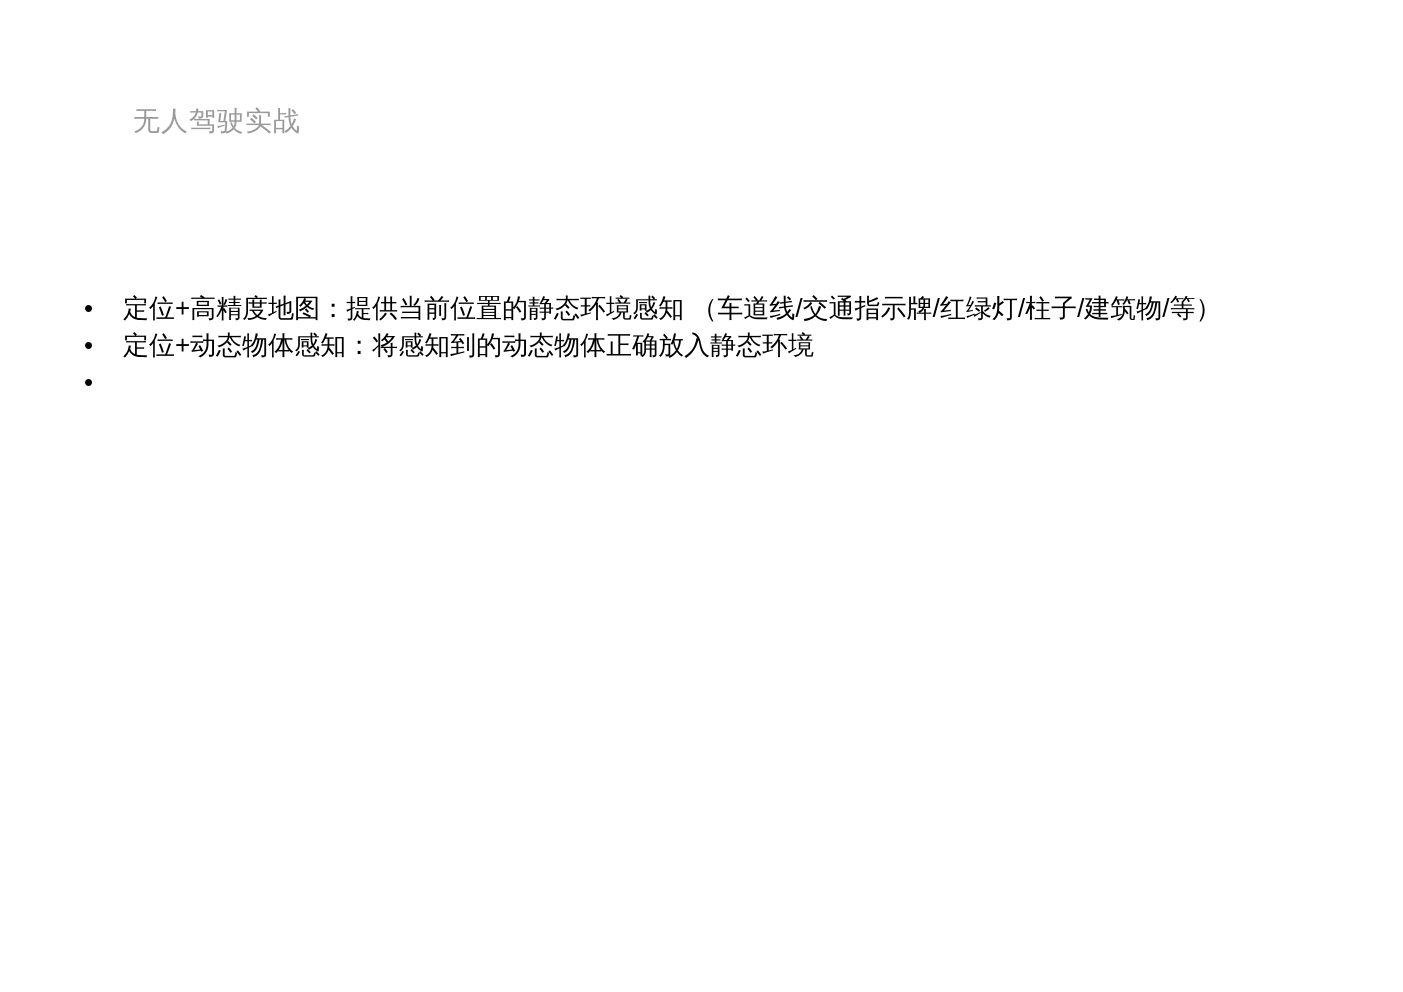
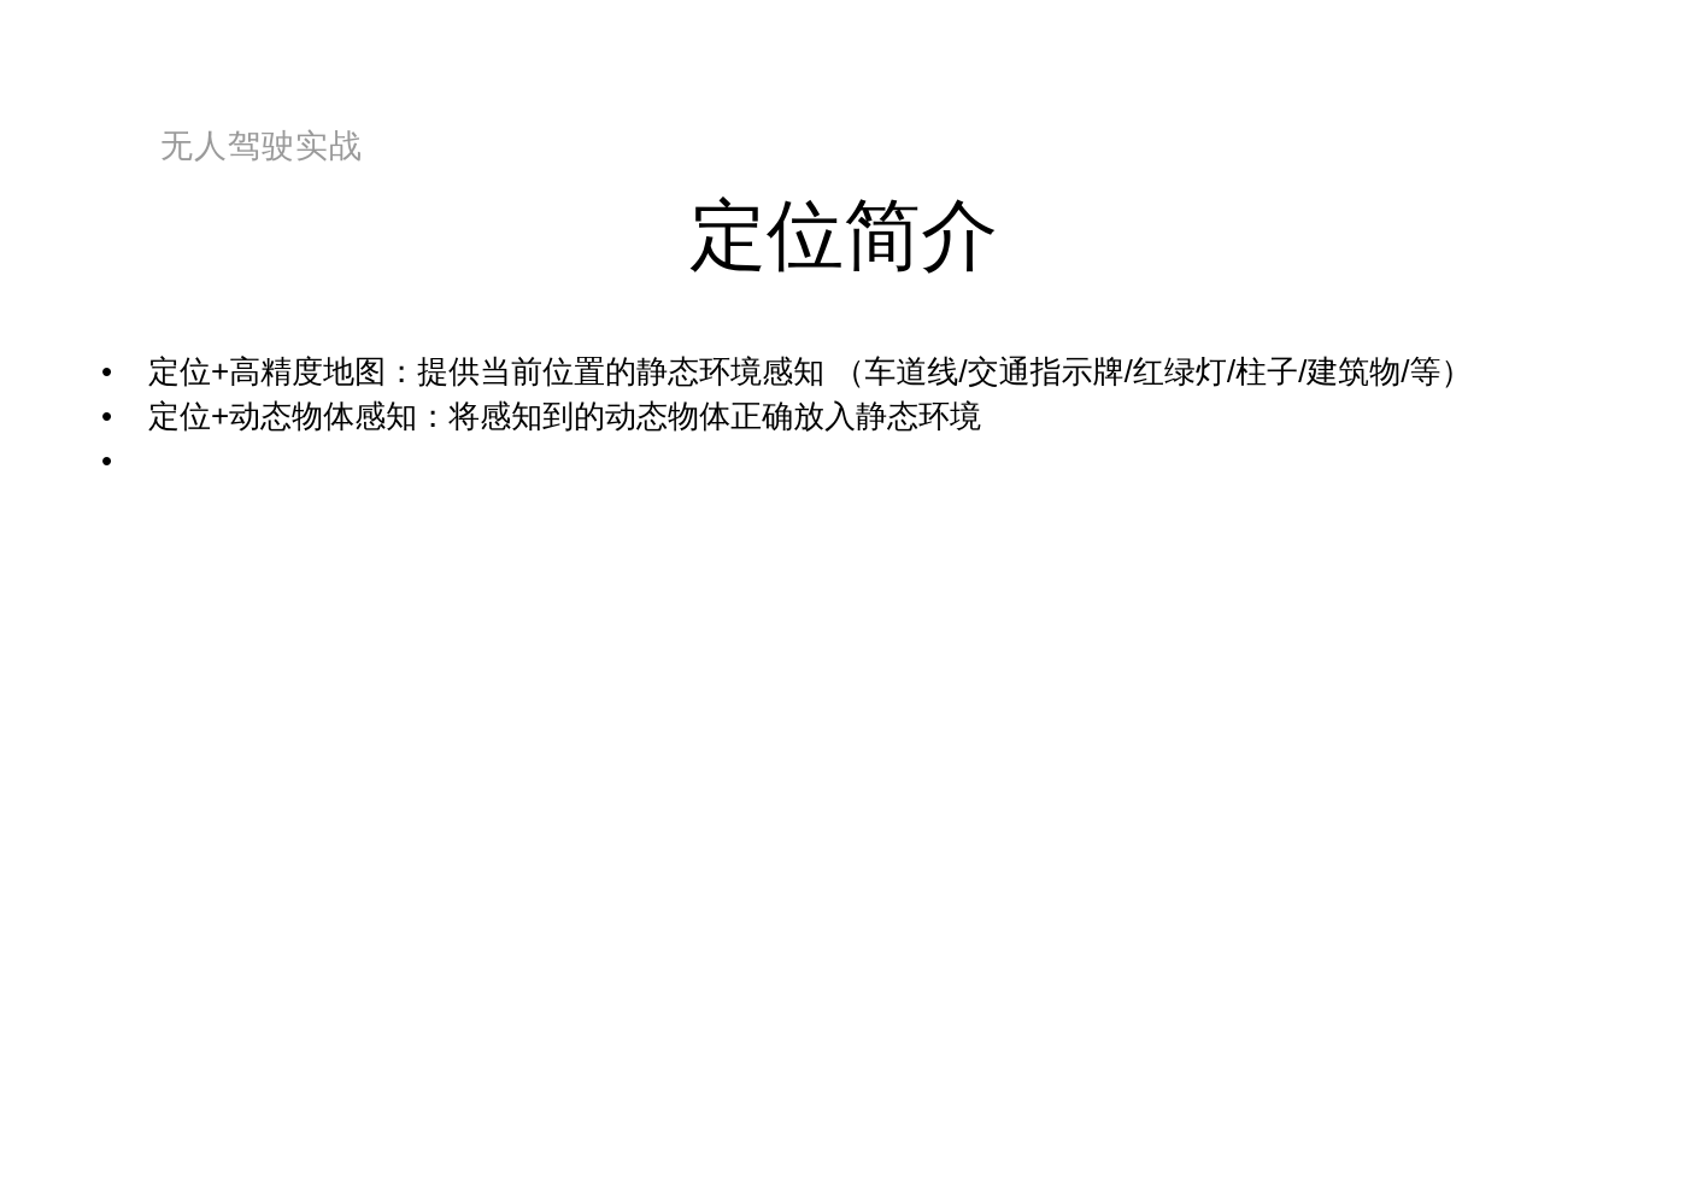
  无人驾驶实战
+ 定位简介
  •
  定位+高精度地图：提供当前位置的静态环境感知 （车道线/交通指示牌/红绿灯/柱子/建筑物/等）
  •
  定位+动态物体感知：将感知到的动态物体正确放入静态环境
  •
